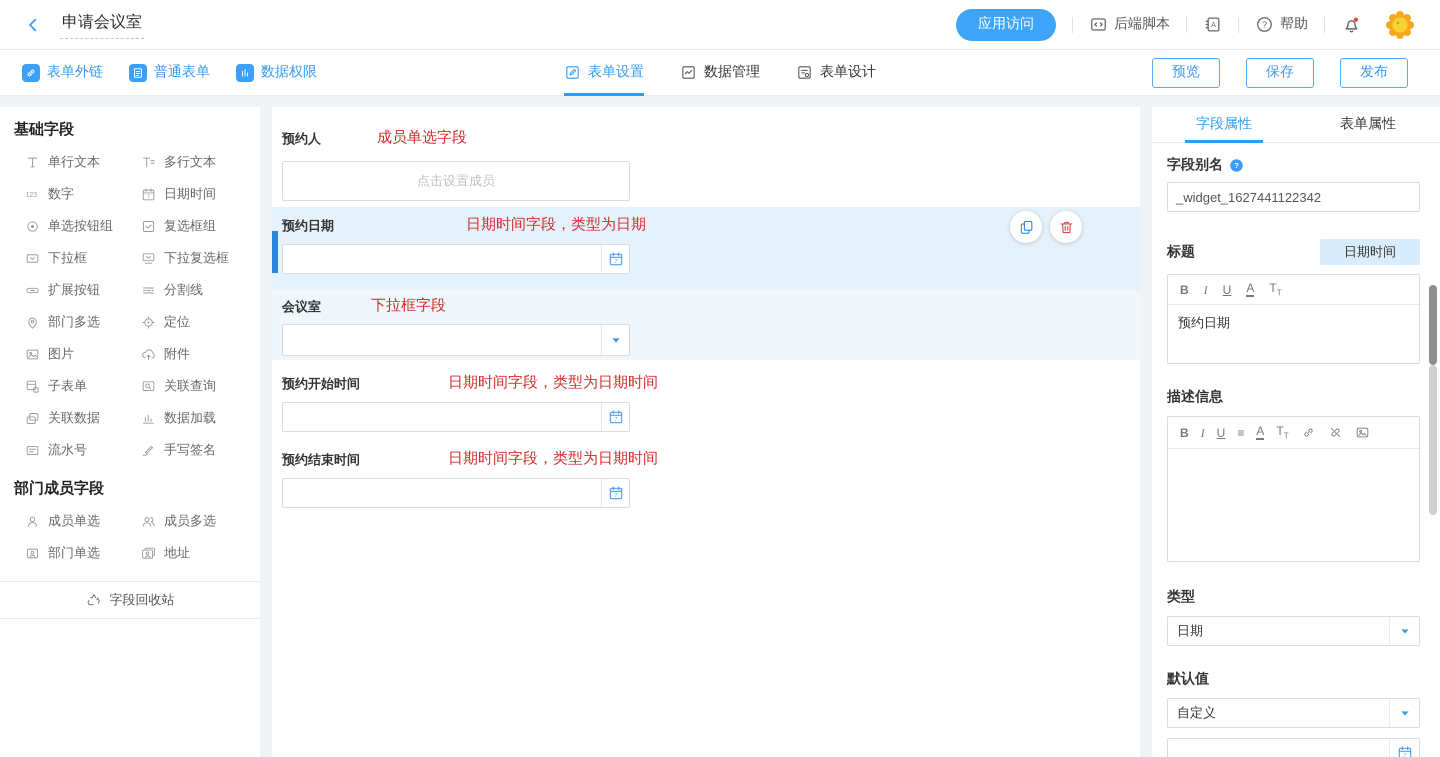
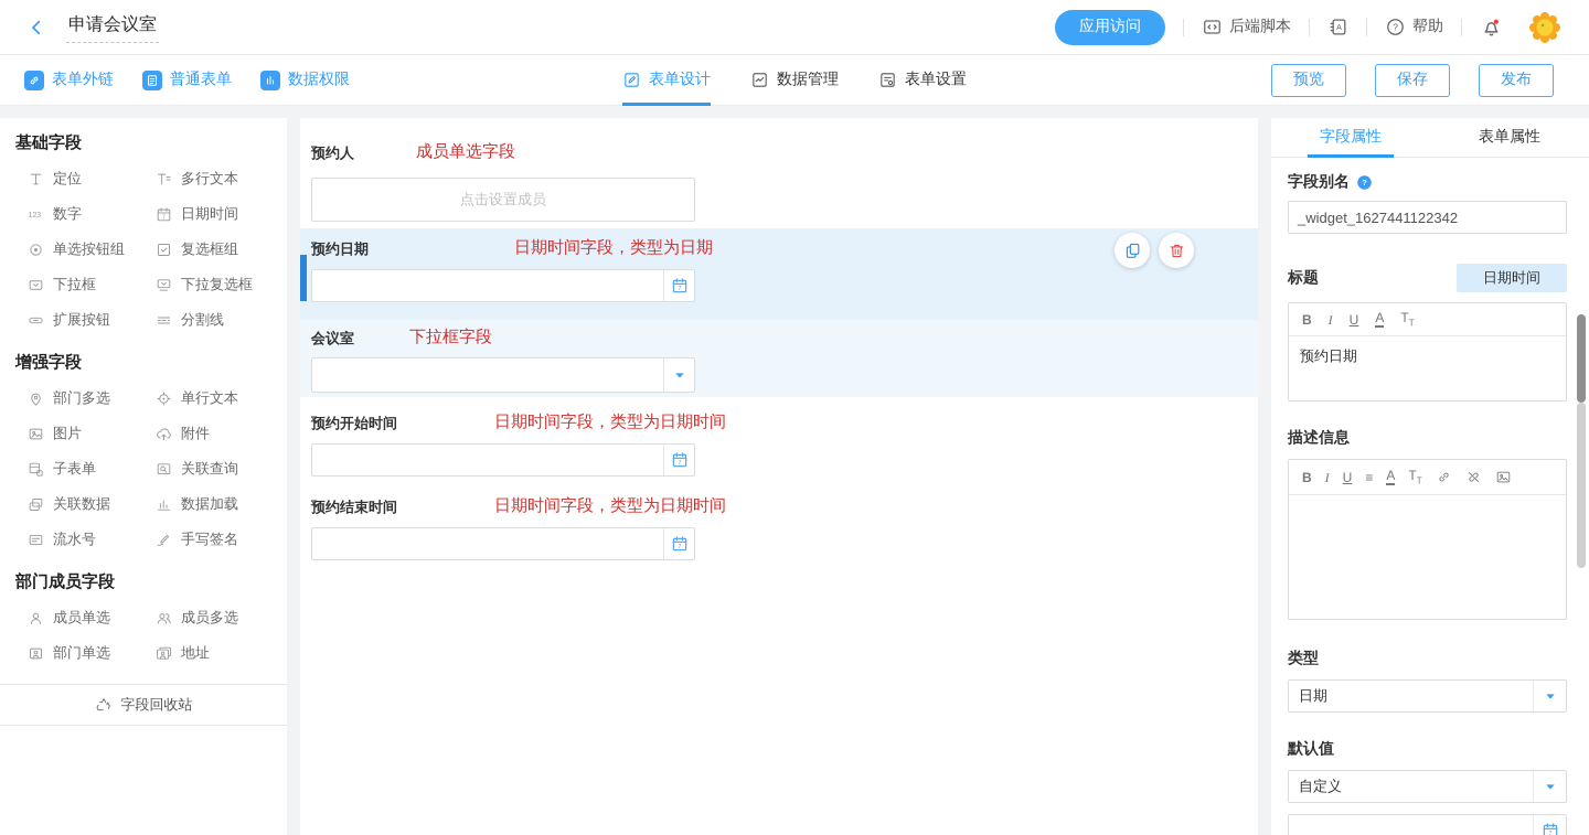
  申请会议室
  应用访问
  后端脚本
  A
  ?
  帮助
  表单外链
  普通表单
  数据权限
- 表单设置
+ 表单设计
  数据管理
- 表单设计
+ 表单设置
  预览
  保存
  发布
  基础字段
- 单行文本
+ 定位
  多行文本
  数字
  日期时间
  单选按钮组
  复选框组
  下拉框
  下拉复选框
  扩展按钮
  分割线
+ 增强字段
  部门多选
- 定位
+ 单行文本
  图片
  附件
  子表单
  关联查询
  关联数据
  数据加载
  流水号
  手写签名
  部门成员字段
  成员单选
  成员多选
  部门单选
  地址
  字段回收站
  预约人
  成员单选字段
  点击设置成员
  预约日期
  日期时间字段，类型为日期
  会议室
  下拉框字段
  预约开始时间
  日期时间字段，类型为日期时间
  预约结束时间
  日期时间字段，类型为日期时间
  字段属性
  表单属性
  字段别名
  ?
  _widget_1627441122342
  标题
  日期时间
  B
  I
  U
  A
  TT
  预约日期
  描述信息
  B
  I
  U
  ≡
  A
  TT
  类型
  日期
  默认值
  自定义
